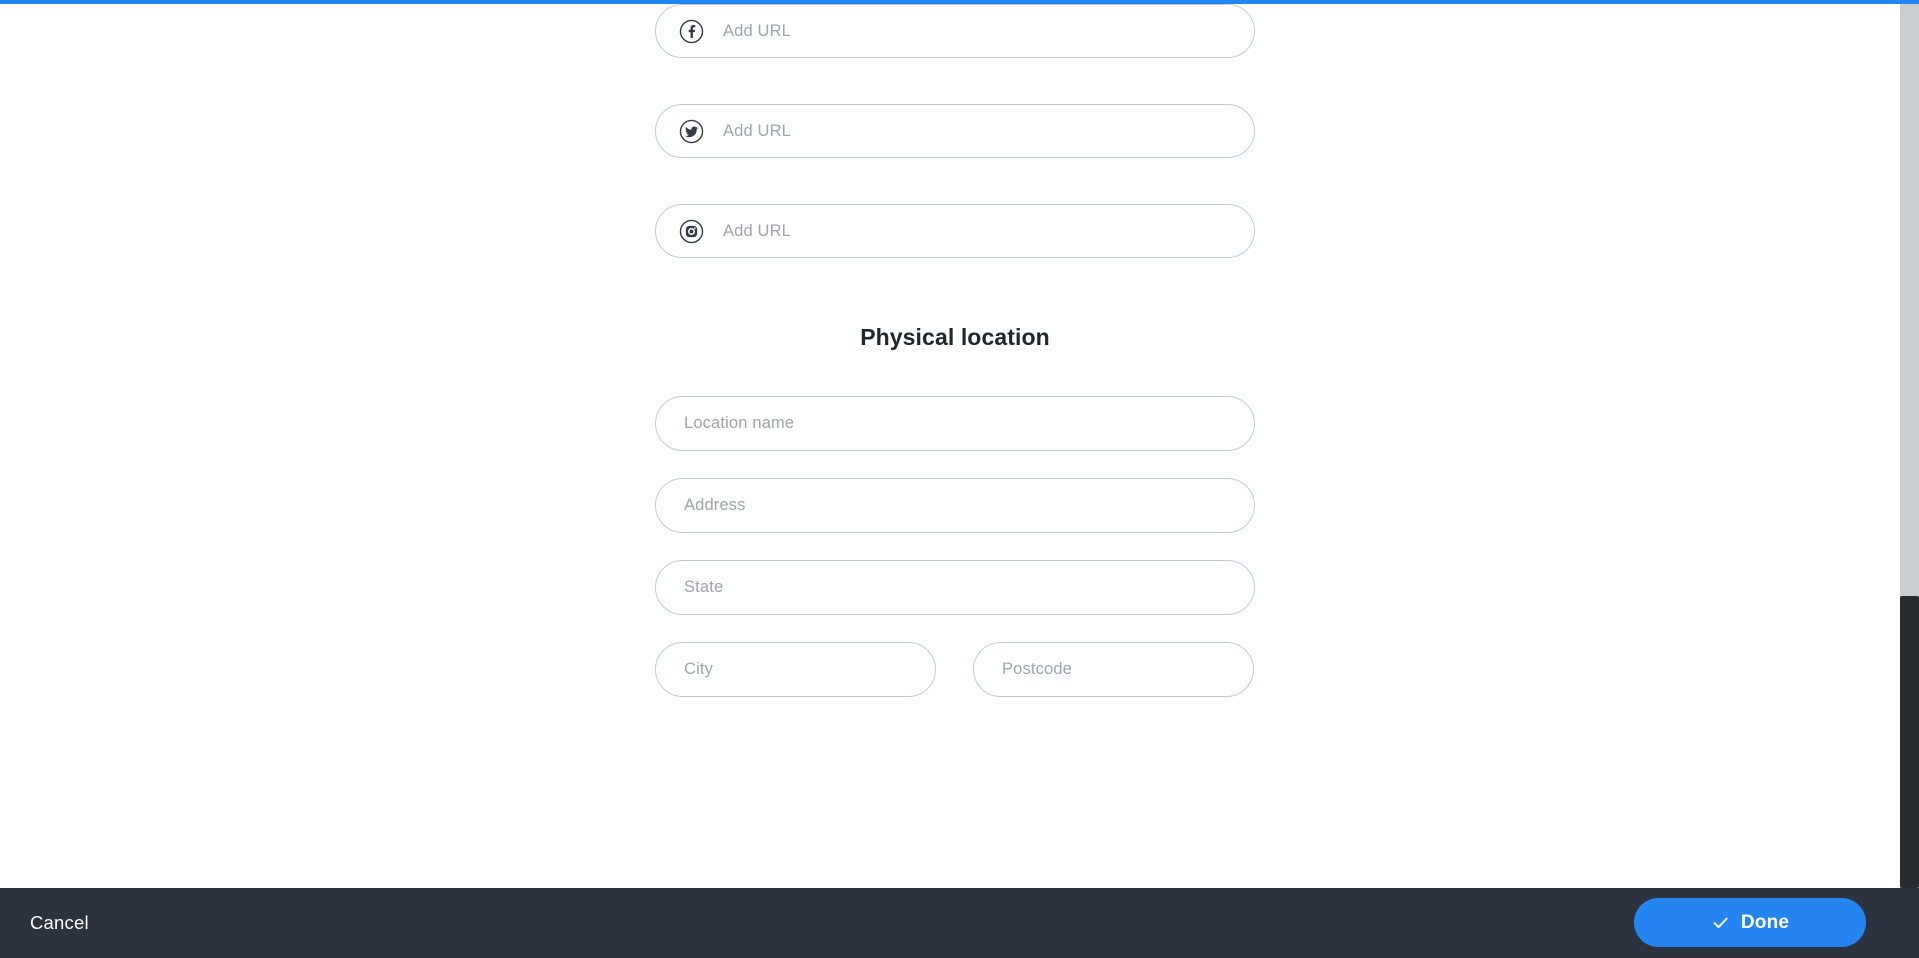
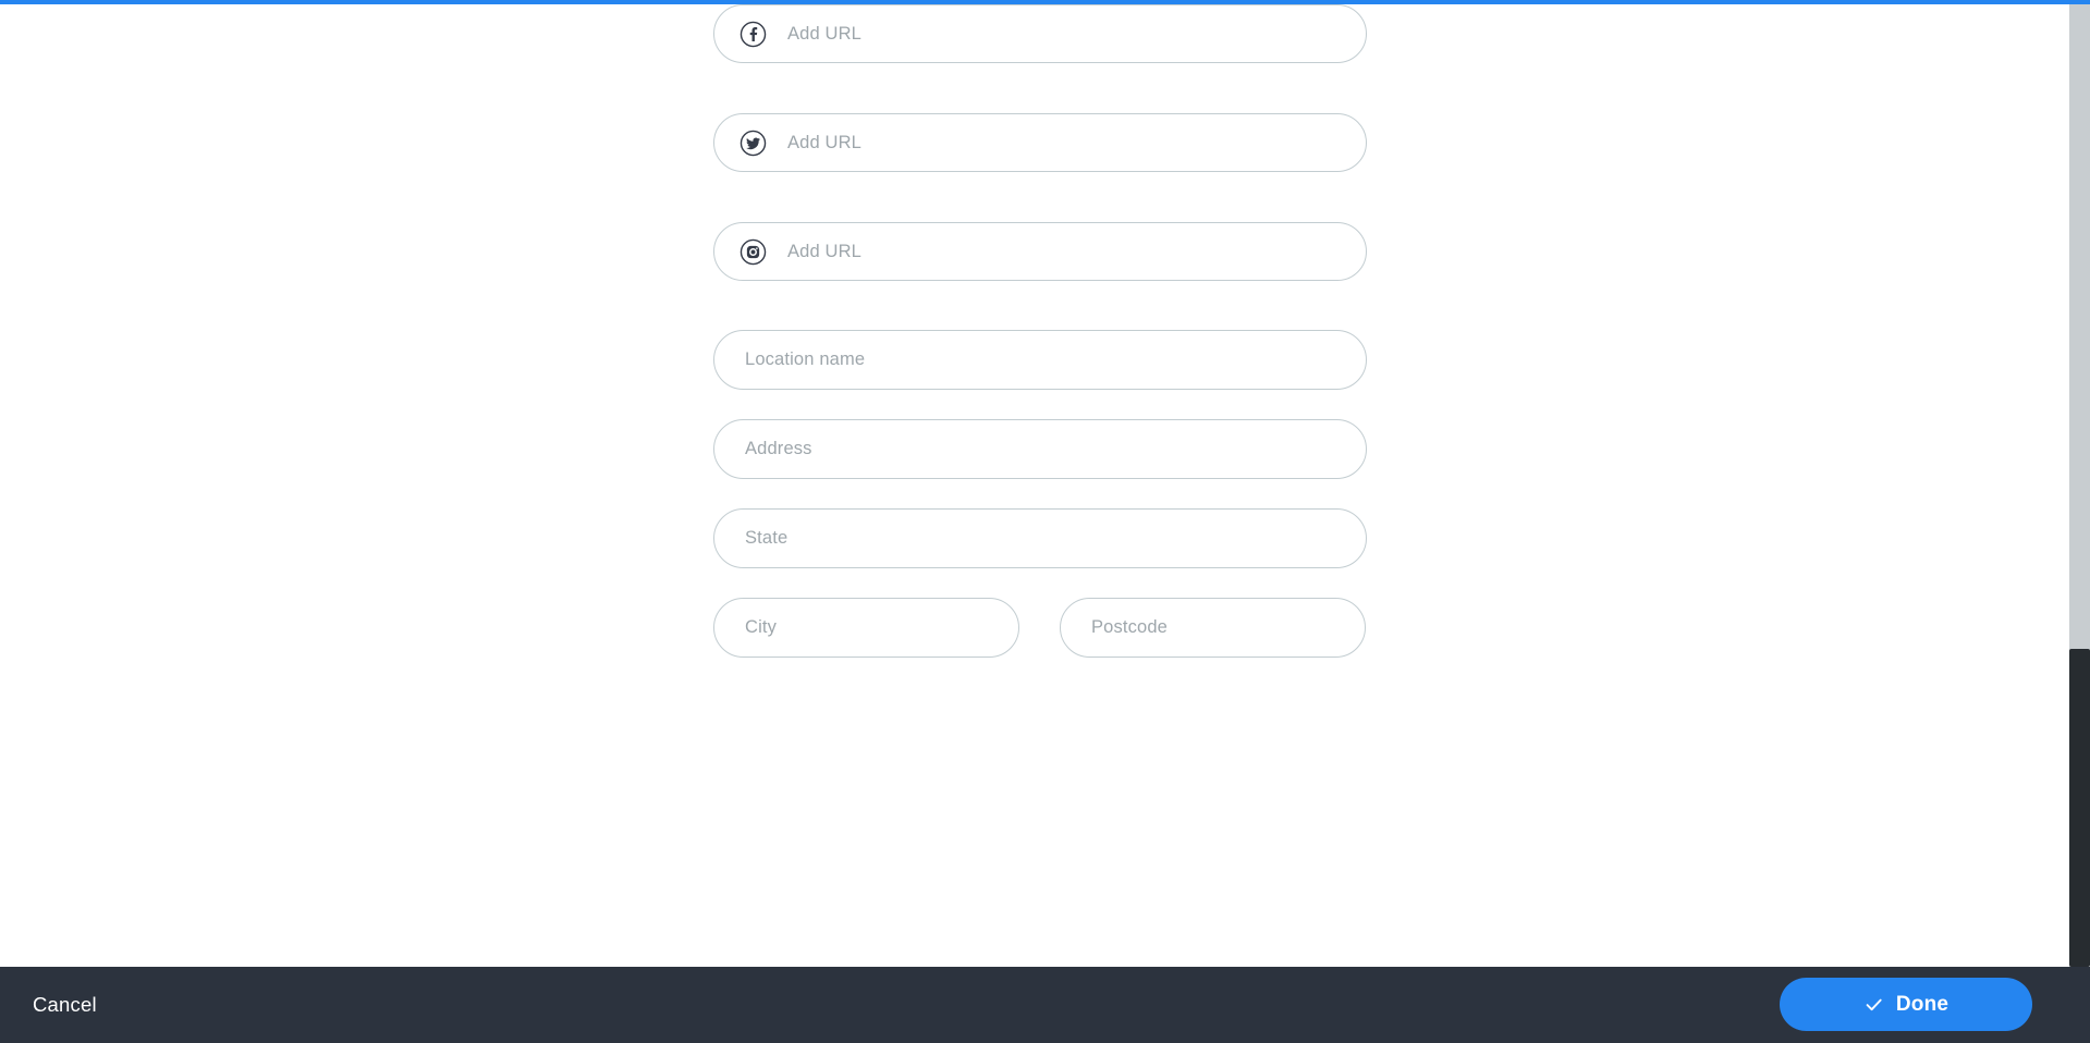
  Add URL
  Add URL
  Add URL
- Physical location
  Location name
  Address
  State
  City
  Postcode
  Cancel
  Done
